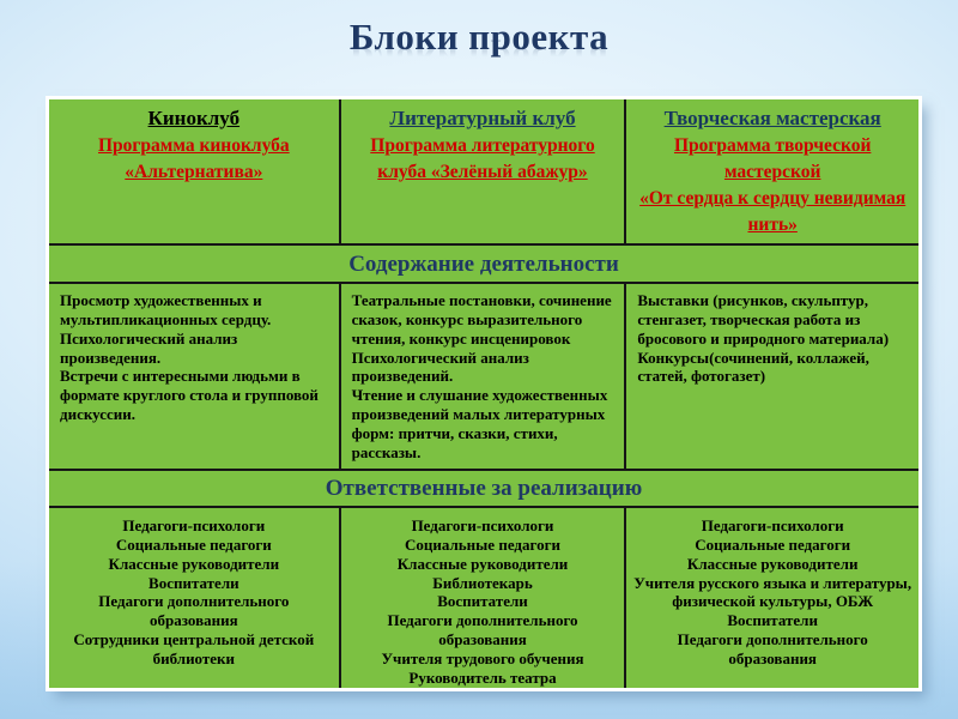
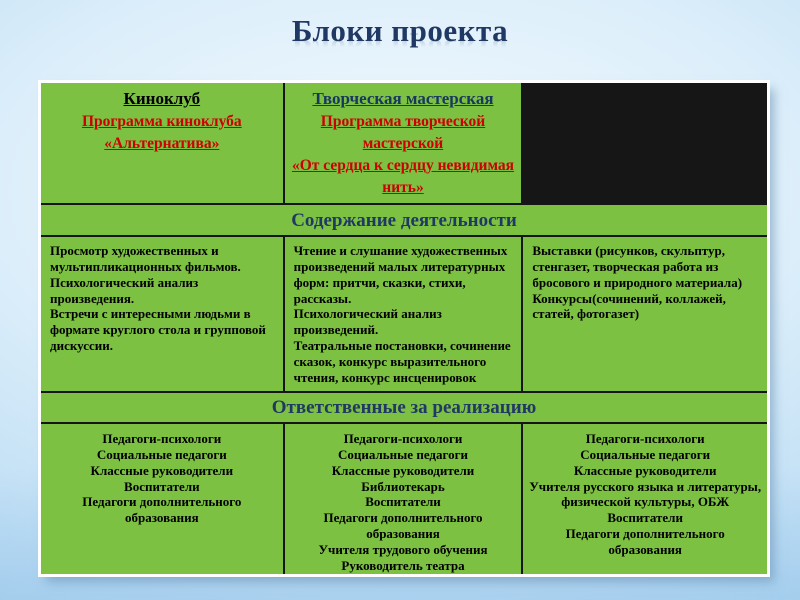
  Блоки проекта
  Киноклуб
  Программа киноклуба «Альтернатива»
- Литературный клуб
- Программа литературного клуба «Зелёный абажур»
  Творческая мастерская
  Программа творческой мастерской
  «От сердца к сердцу невидимая нить»
  Содержание деятельности
- Просмотр художественных и мультипликационных сердцу.
+ Просмотр художественных и мультипликационных фильмов.
  Психологический анализ произведения.
  Встречи с интересными людьми в формате круглого стола и групповой дискуссии.
- Театральные постановки, сочинение сказок, конкурс выразительного чтения, конкурс инсценировок
+ Чтение и слушание художественных произведений малых литературных форм: притчи, сказки, стихи, рассказы.
  Психологический анализ произведений.
- Чтение и слушание художественных произведений малых литературных форм: притчи, сказки, стихи, рассказы.
+ Театральные постановки, сочинение сказок, конкурс выразительного чтения, конкурс инсценировок
  Выставки (рисунков, скульптур, стенгазет, творческая работа из бросового и природного материала)
  Конкурсы(сочинений, коллажей, статей, фотогазет)
  Ответственные за реализацию
  Педагоги-психологи
  Социальные педагоги
  Классные руководители
  Воспитатели
  Педагоги дополнительного образования
- Сотрудники центральной детской библиотеки
  Педагоги-психологи
  Социальные педагоги
  Классные руководители
  Библиотекарь
  Воспитатели
  Педагоги дополнительного образования
  Учителя трудового обучения
  Руководитель театра
  Педагоги-психологи
  Социальные педагоги
  Классные руководители
  Учителя русского языка и литературы, физической культуры, ОБЖ
  Воспитатели
  Педагоги дополнительного образования
